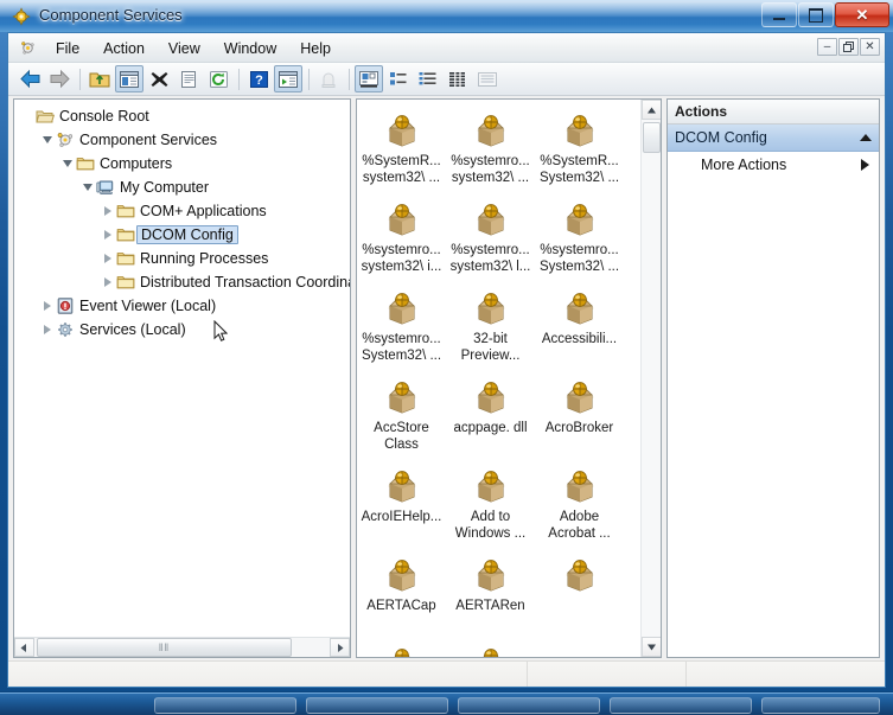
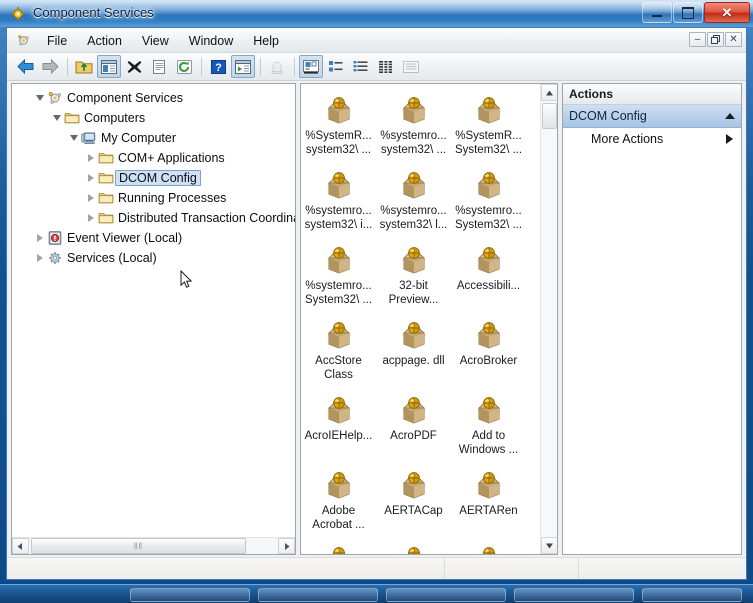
  Component Services
  ✕
  File
  Action
  View
  Window
  Help
  –
  ✕
  ?
- Console Root
  Component Services
  Computers
  My Computer
  COM+ Applications
  DCOM Config
  Running Processes
  Distributed Transaction Coordin
  Event Viewer (Local)
  Services (Local)
  ‖‖
  %SystemR...
  system32\ ...
  %systemro...
  system32\ ...
  %SystemR...
  System32\ ...
  %systemro...
  system32\ i...
  %systemro...
  system32\ l...
  %systemro...
  System32\ ...
  %systemro...
  System32\ ...
  32-bit
  Preview...
  Accessibili...
  AccStore
  Class
  acppage. dll
  AcroBroker
  AcroIEHelp...
+ AcroPDF
  Add to
  Windows ...
  Adobe
  Acrobat ...
  AERTACap
  AERTARen
  Actions
  DCOM Config
  More Actions
